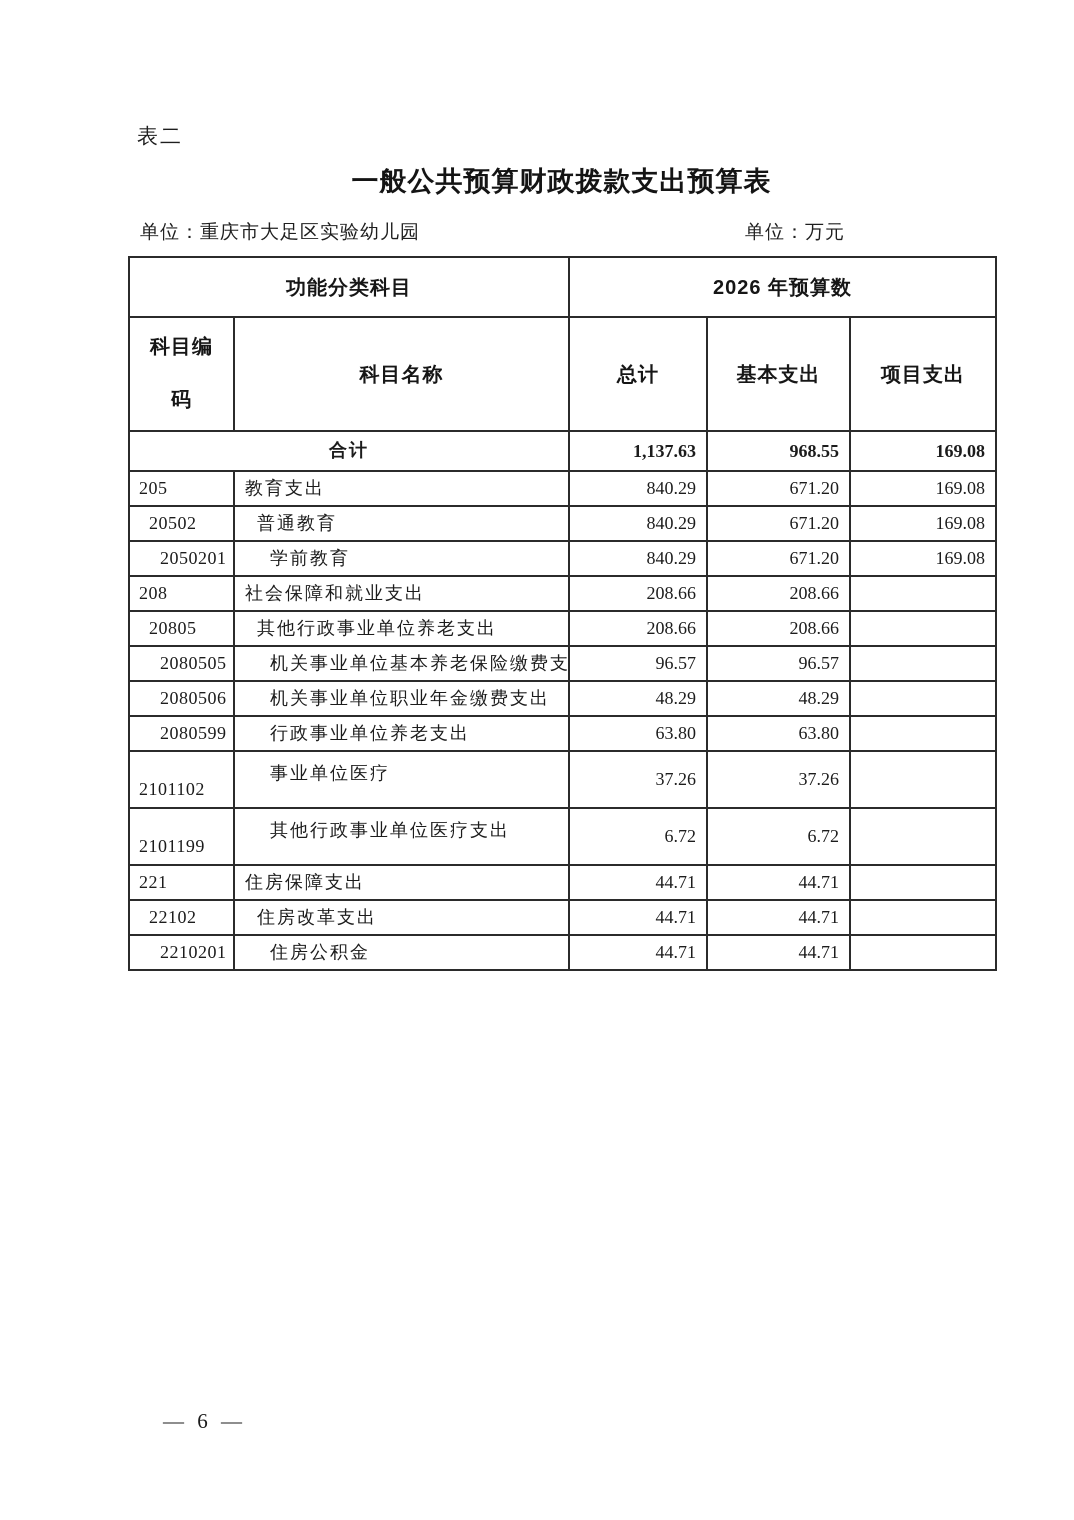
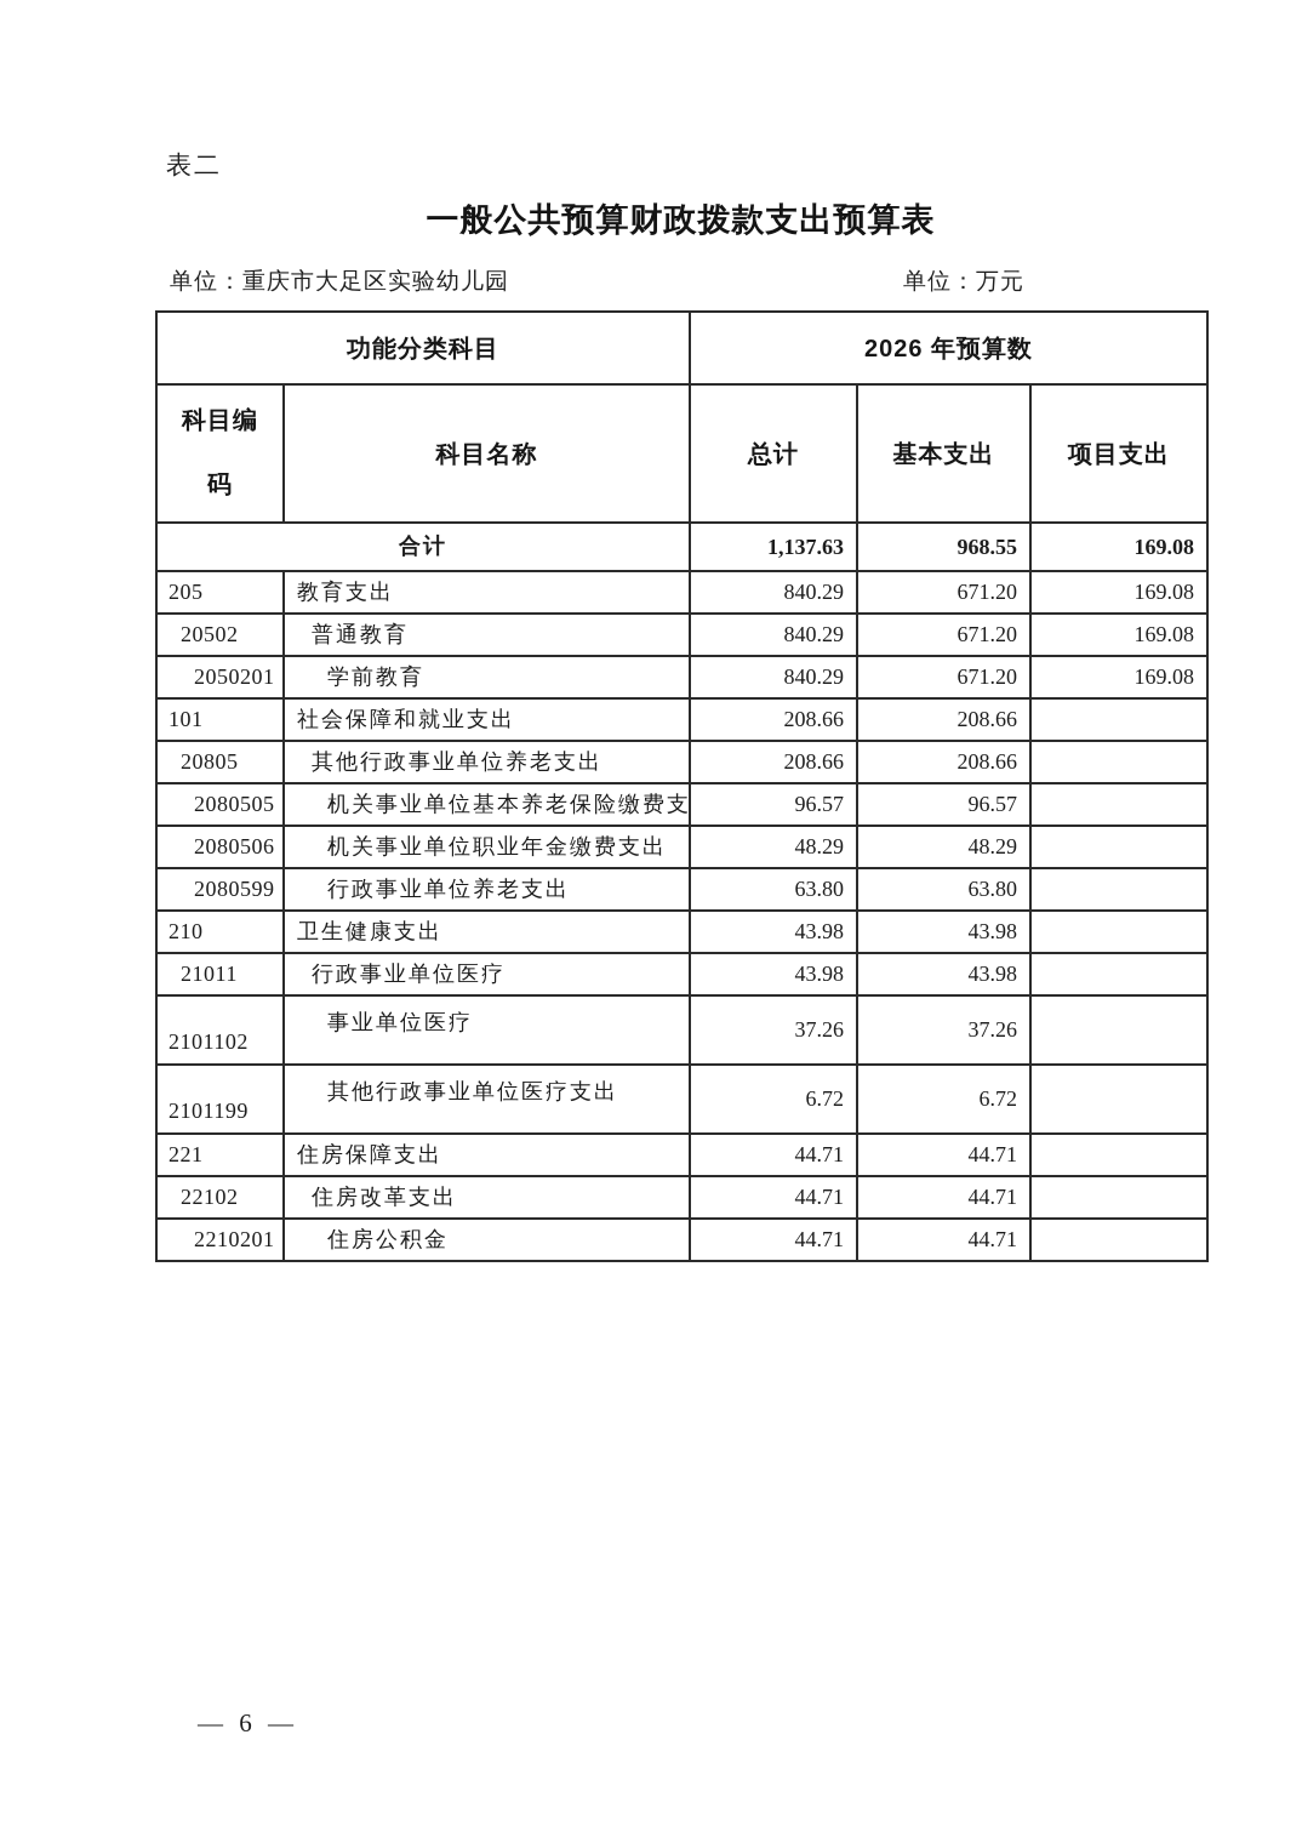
  表二
  一般公共预算财政拨款支出预算表
  单位：重庆市大足区实验幼儿园
  单位：万元
  功能分类科目	2026 年预算数
  科目编码	科目名称	总计	基本支出	项目支出
  合计	1,137.63	968.55	169.08
  205	教育支出	840.29	671.20	169.08
  20502	普通教育	840.29	671.20	169.08
  2050201	学前教育	840.29	671.20	169.08
- 208	社会保障和就业支出	208.66	208.66
+ 101	社会保障和就业支出	208.66	208.66
  20805	其他行政事业单位养老支出	208.66	208.66
  2080505	机关事业单位基本养老保险缴费支	96.57	96.57
  2080506	机关事业单位职业年金缴费支出	48.29	48.29
  2080599	行政事业单位养老支出	63.80	63.80
+ 210	卫生健康支出	43.98	43.98
+ 21011	行政事业单位医疗	43.98	43.98
  2101102	事业单位医疗	37.26	37.26
  2101199	其他行政事业单位医疗支出	6.72	6.72
  221	住房保障支出	44.71	44.71
  22102	住房改革支出	44.71	44.71
  2210201	住房公积金	44.71	44.71
  — 6 —
